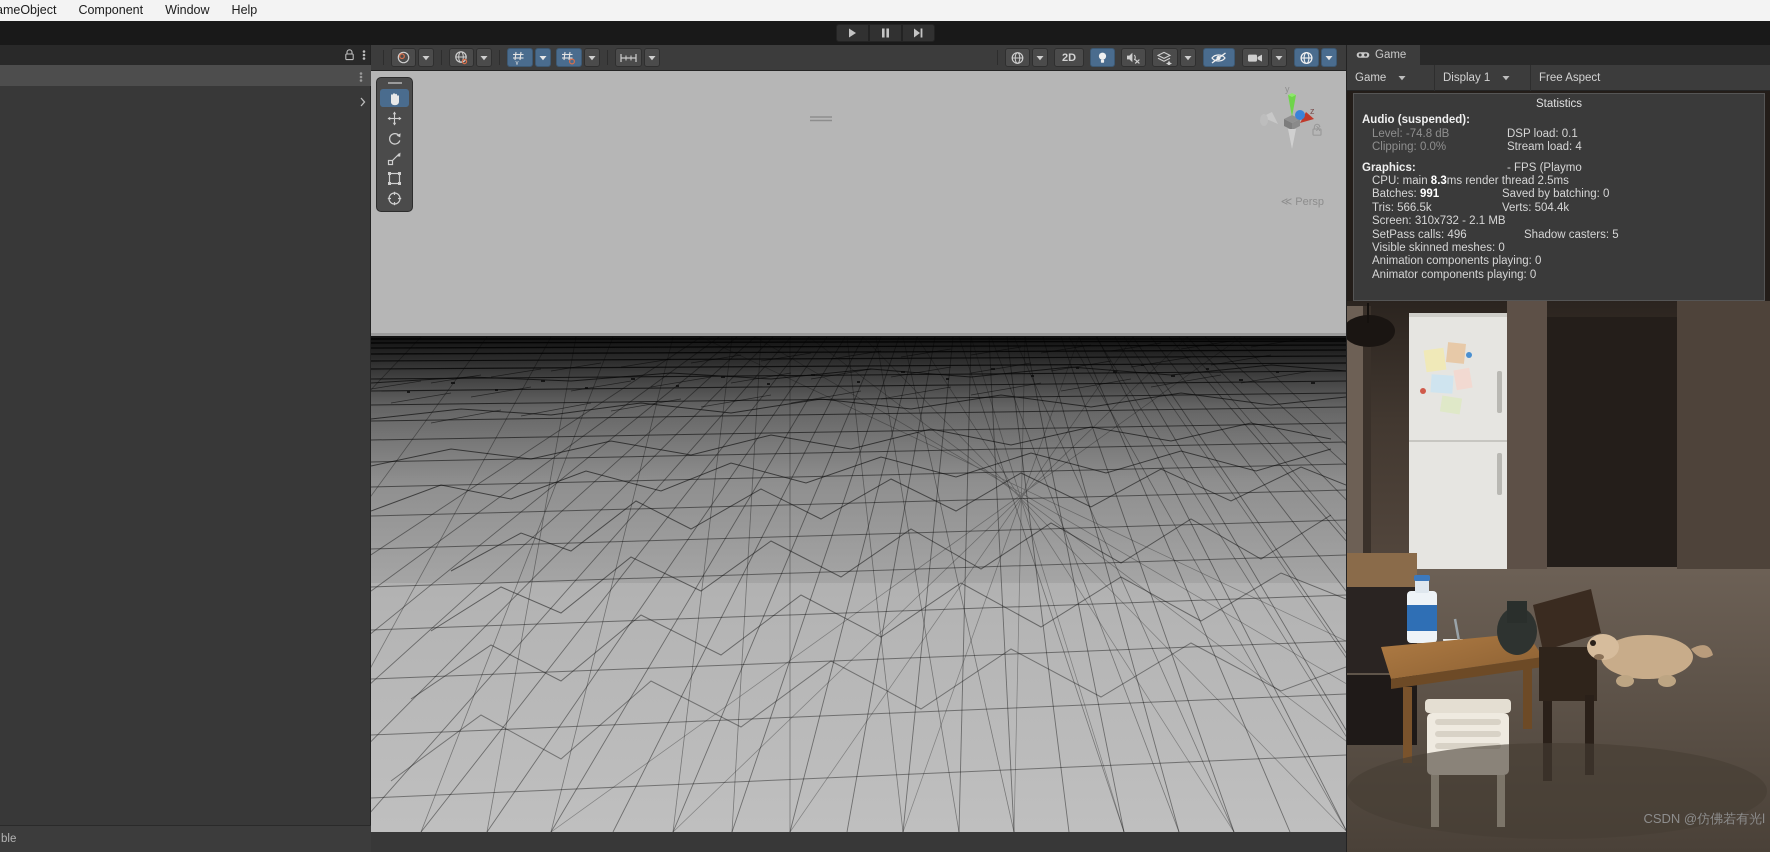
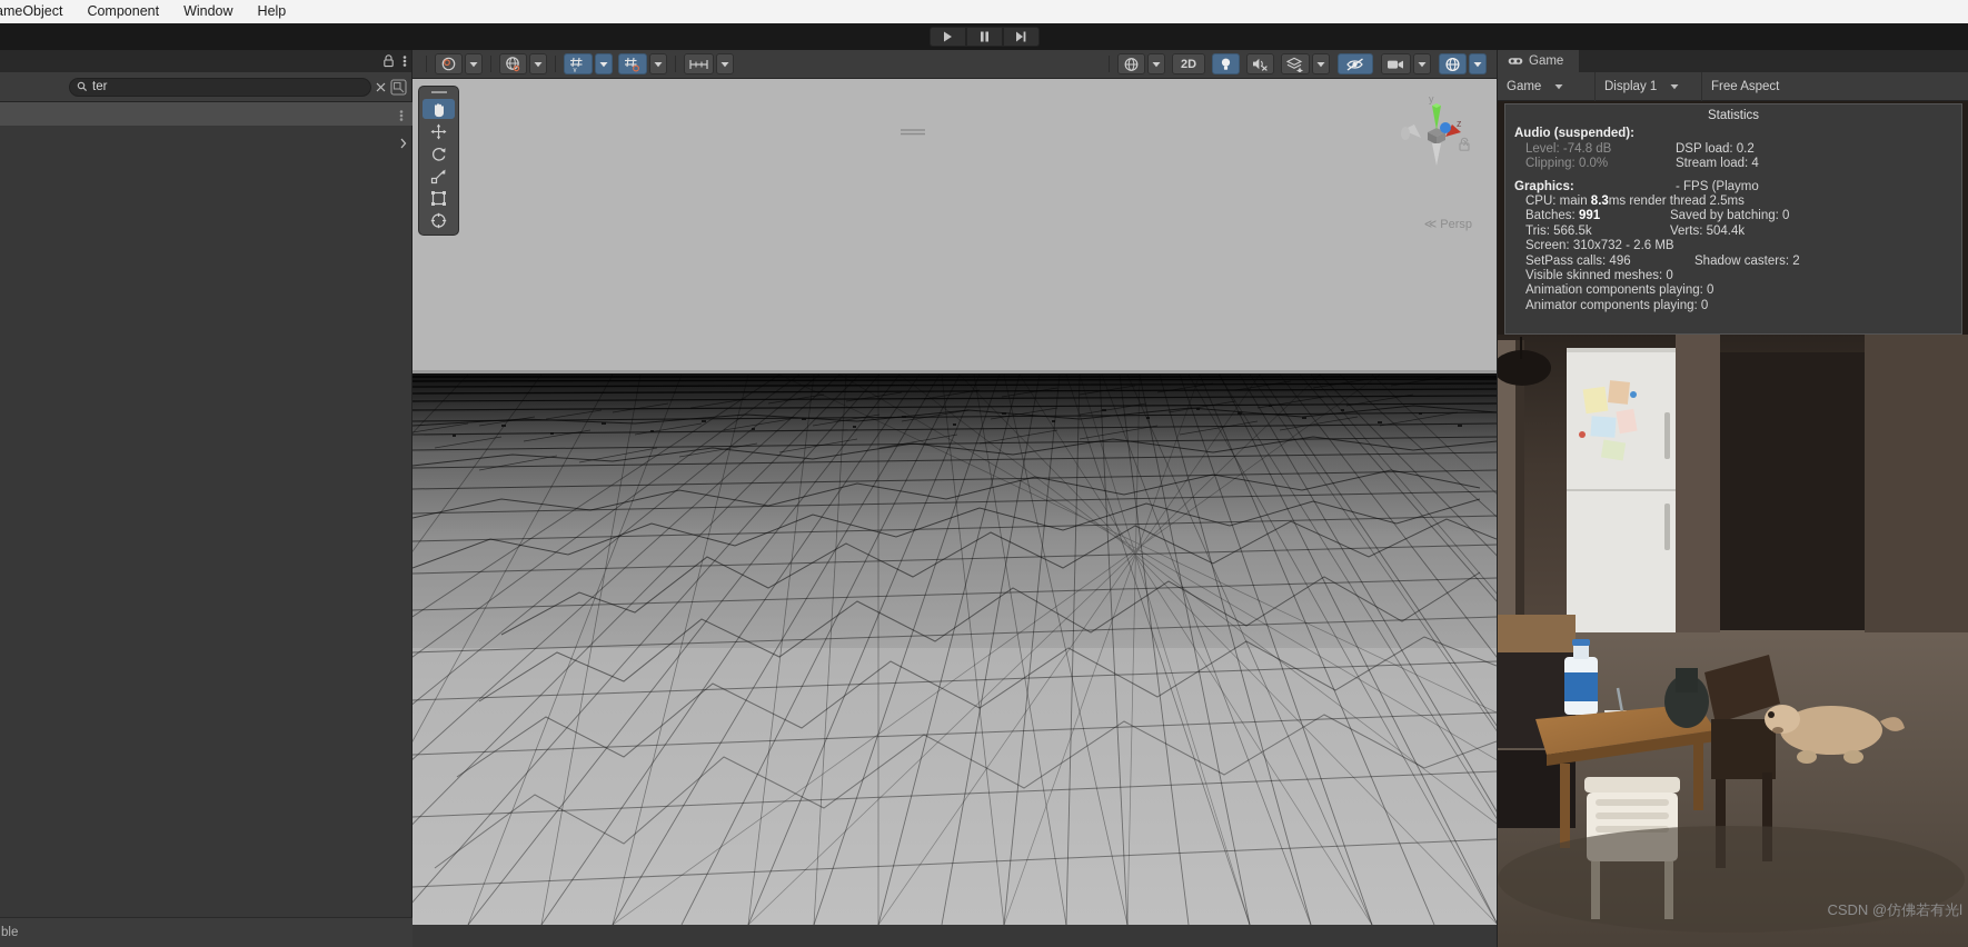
  meObject
  Component
  Window
  Help
+ ter
  ble
  2D
  y
  z
  x
  ≪ Persp
  Game
  Game
  Display 1
  Free Aspect
  Statistics
  Audio (suspended):
  Level: -74.8 dB
- DSP load: 0.1
+ DSP load: 0.2
  Clipping: 0.0%
  Stream load: 4
  Graphics:
  - FPS (Playmo
  CPU: main 8.3ms render thread 2.5ms
  Batches: 991
  Saved by batching: 0
  Tris: 566.5k
  Verts: 504.4k
- Screen: 310x732 - 2.1 MB
+ Screen: 310x732 - 2.6 MB
  SetPass calls: 496
- Shadow casters: 5
+ Shadow casters: 2
  Visible skinned meshes: 0
  Animation components playing: 0
  Animator components playing: 0
  CSDN @仿佛若有光l
